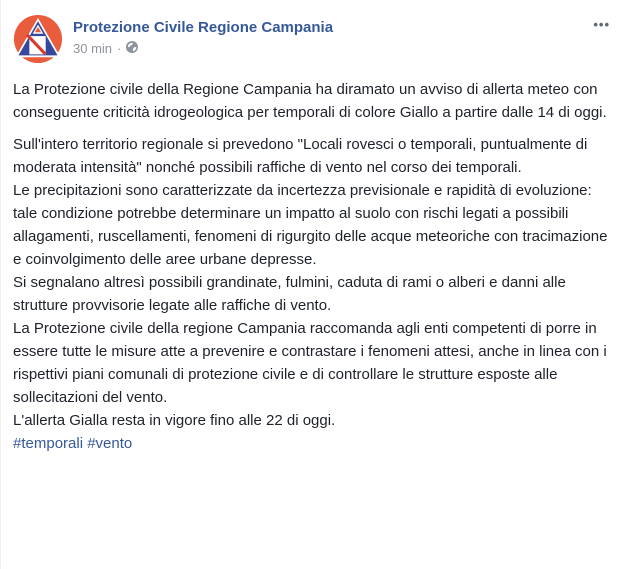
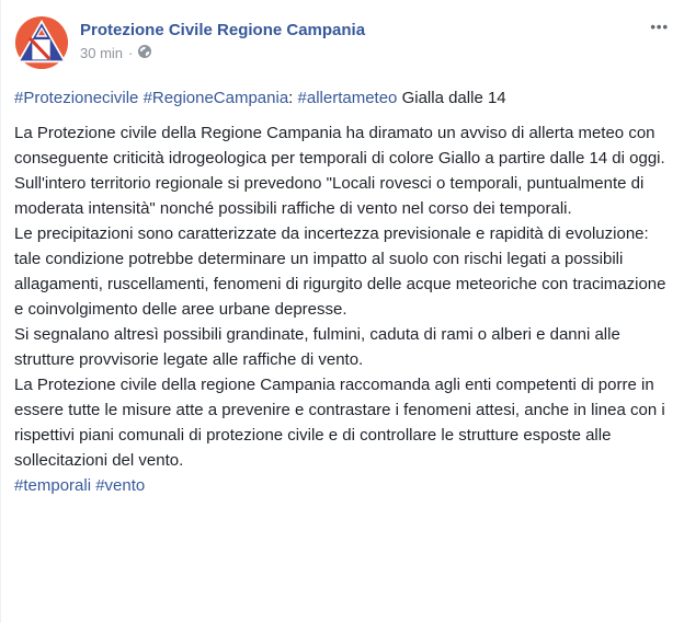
  Protezione Civile Regione Campania
  30 min
  ·
  •••
+ #Protezionecivile #RegioneCampania: #allertameteo Gialla dalle 14
  La Protezione civile della Regione Campania ha diramato un avviso di allerta meteo con conseguente criticità idrogeologica per temporali di colore Giallo a partire dalle 14 di oggi.
  Sull'intero territorio regionale si prevedono "Locali rovesci o temporali, puntualmente di moderata intensità" nonché possibili raffiche di vento nel corso dei temporali.
  Le precipitazioni sono caratterizzate da incertezza previsionale e rapidità di evoluzione: tale condizione potrebbe determinare un impatto al suolo con rischi legati a possibili allagamenti, ruscellamenti, fenomeni di rigurgito delle acque meteoriche con tracimazione e coinvolgimento delle aree urbane depresse.
  Si segnalano altresì possibili grandinate, fulmini, caduta di rami o alberi e danni alle strutture provvisorie legate alle raffiche di vento.
  La Protezione civile della regione Campania raccomanda agli enti competenti di porre in essere tutte le misure atte a prevenire e contrastare i fenomeni attesi, anche in linea con i rispettivi piani comunali di protezione civile e di controllare le strutture esposte alle sollecitazioni del vento.
- L'allerta Gialla resta in vigore fino alle 22 di oggi.
  #temporali #vento
